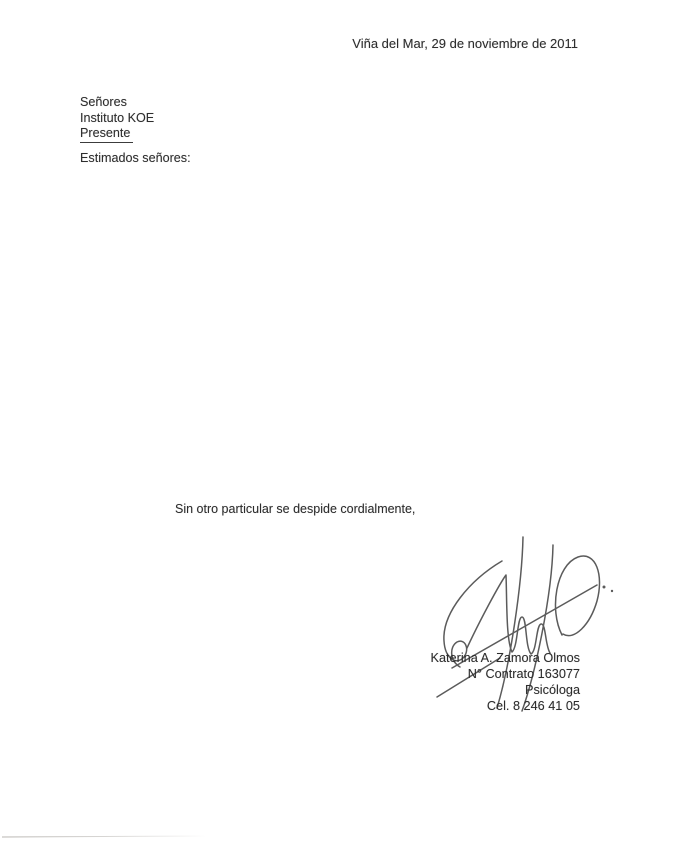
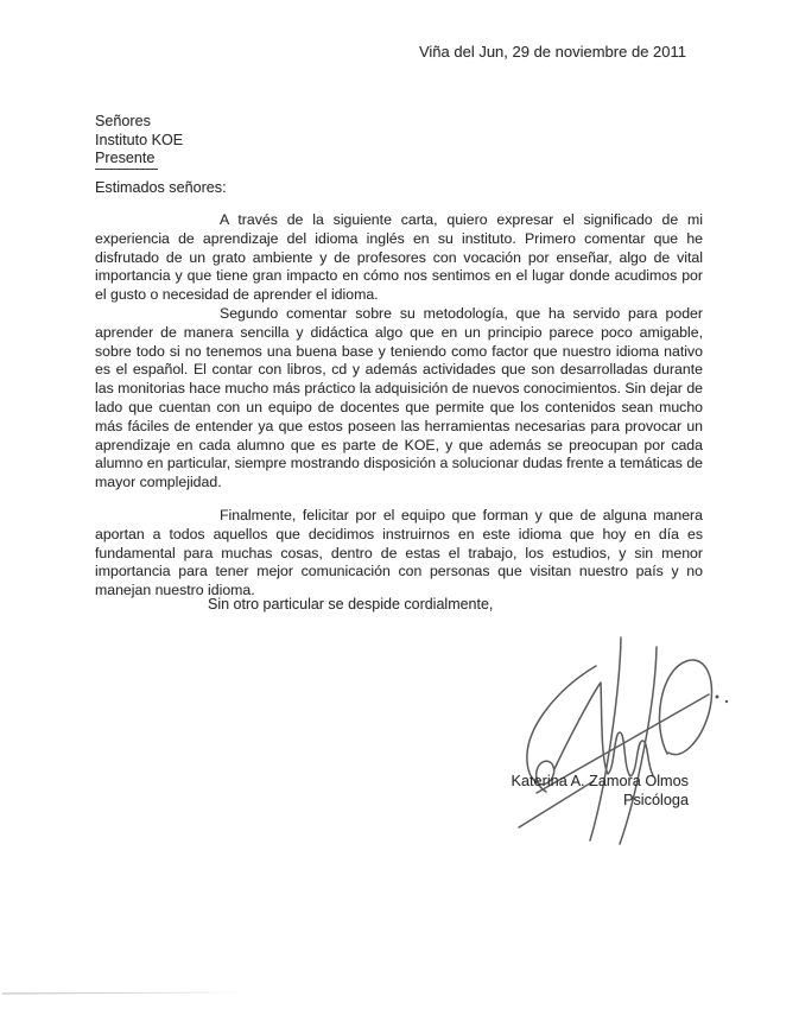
- Viña del Mar, 29 de noviembre de 2011
+ Viña del Jun, 29 de noviembre de 2011
  Señores
  Instituto KOE
  Presente
  Estimados señores:
+ A través de la siguiente carta, quiero expresar el significado de mi experiencia de aprendizaje del idioma inglés en su instituto. Primero comentar que he disfrutado de un grato ambiente y de profesores con vocación por enseñar, algo de vital importancia y que tiene gran impacto en cómo nos sentimos en el lugar donde acudimos por el gusto o necesidad de aprender el idioma.
+ Segundo comentar sobre su metodología, que ha servido para poder aprender de manera sencilla y didáctica algo que en un principio parece poco amigable, sobre todo si no tenemos una buena base y teniendo como factor que nuestro idioma nativo es el español. El contar con libros, cd y además actividades que son desarrolladas durante las monitorias hace mucho más práctico la adquisición de nuevos conocimientos. Sin dejar de lado que cuentan con un equipo de docentes que permite que los contenidos sean mucho más fáciles de entender ya que estos poseen las herramientas necesarias para provocar un aprendizaje en cada alumno que es parte de KOE, y que además se preocupan por cada alumno en particular, siempre mostrando disposición a solucionar dudas frente a temáticas de mayor complejidad.
+ Finalmente, felicitar por el equipo que forman y que de alguna manera aportan a todos aquellos que decidimos instruirnos en este idioma que hoy en día es fundamental para muchas cosas, dentro de estas el trabajo, los estudios, y sin menor importancia para tener mejor comunicación con personas que visitan nuestro país y no manejan nuestro idioma.
  Sin otro particular se despide cordialmente,
  Katerina A. Zamora Olmos
- N° Contrato 163077
  Psicóloga
- Cel. 8 246 41 05
